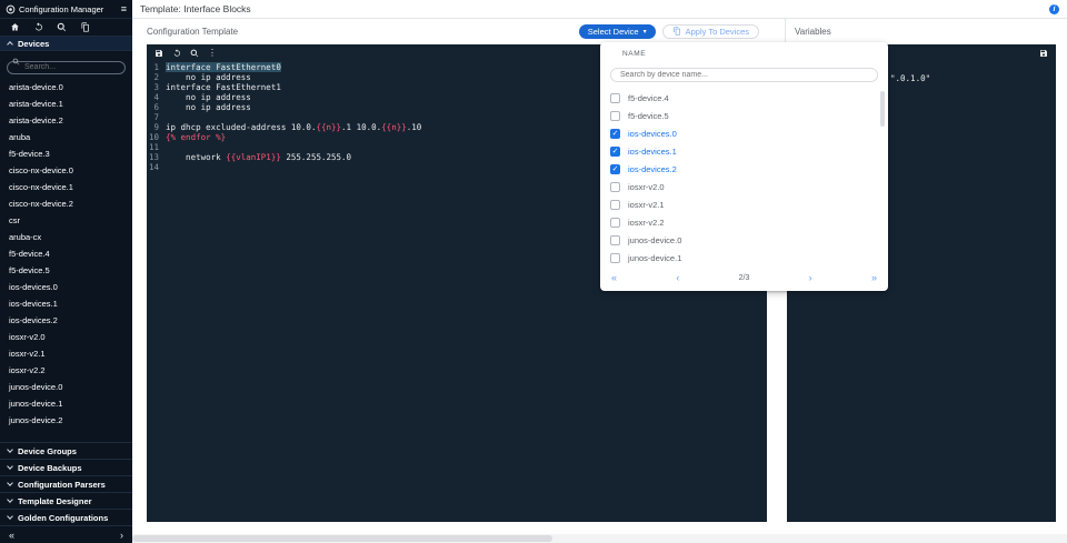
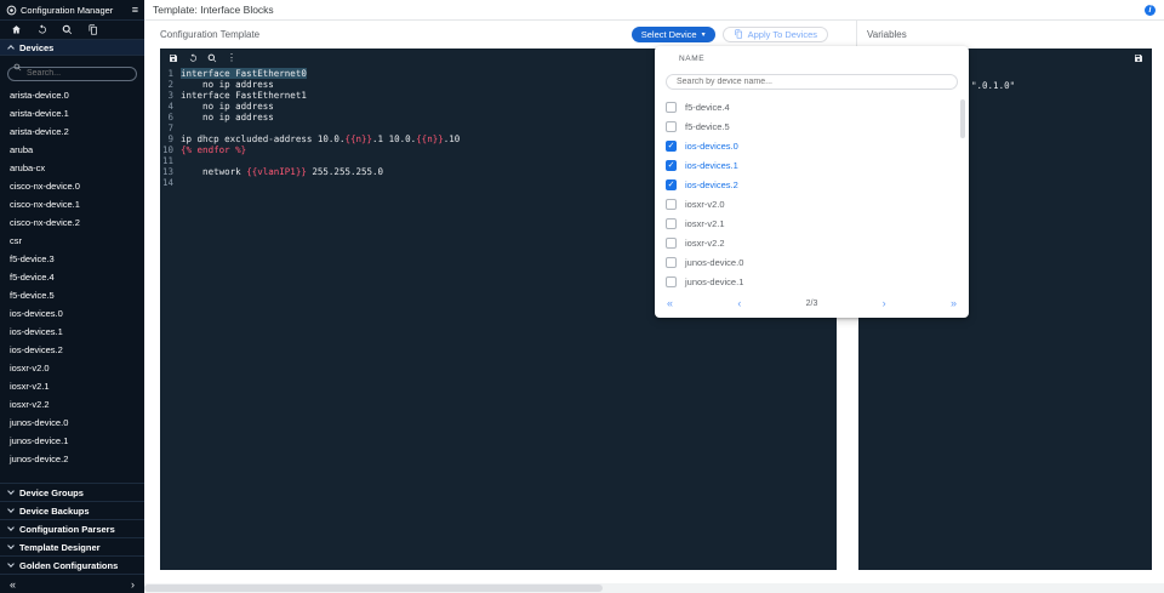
  Configuration Manager
  ≡
  Devices
  Search...
  arista-device.0
  arista-device.1
  arista-device.2
  aruba
- f5-device.3
+ aruba-cx
  cisco-nx-device.0
  cisco-nx-device.1
  cisco-nx-device.2
  csr
- aruba-cx
+ f5-device.3
  f5-device.4
  f5-device.5
  ios-devices.0
  ios-devices.1
  ios-devices.2
  iosxr-v2.0
  iosxr-v2.1
  iosxr-v2.2
  junos-device.0
  junos-device.1
  junos-device.2
  Device Groups
  Device Backups
  Configuration Parsers
  Template Designer
  Golden Configurations
  «
  ›
  Template: Interface Blocks
  Configuration Template
  Select Device
  Apply To Devices
  ⋮
  1
  interface FastEthernet0
  2
  no ip address
  3
  interface FastEthernet1
  4
  no ip address
  6
  no ip address
  7
  9
  ip dhcp excluded-address 10.0.{{n}}.1 10.0.{{n}}.10
  10
  {% endfor %}
  11
  13
  network {{vlanIP1}} 255.255.255.0
  14
  Variables
  ".0.1.0"
  Search by device name...
  f5-device.4
  f5-device.5
  ios-devices.0
  ios-devices.1
  ios-devices.2
  iosxr-v2.0
  iosxr-v2.1
  iosxr-v2.2
  junos-device.0
  junos-device.1
  «
  ‹
  ›
  »
